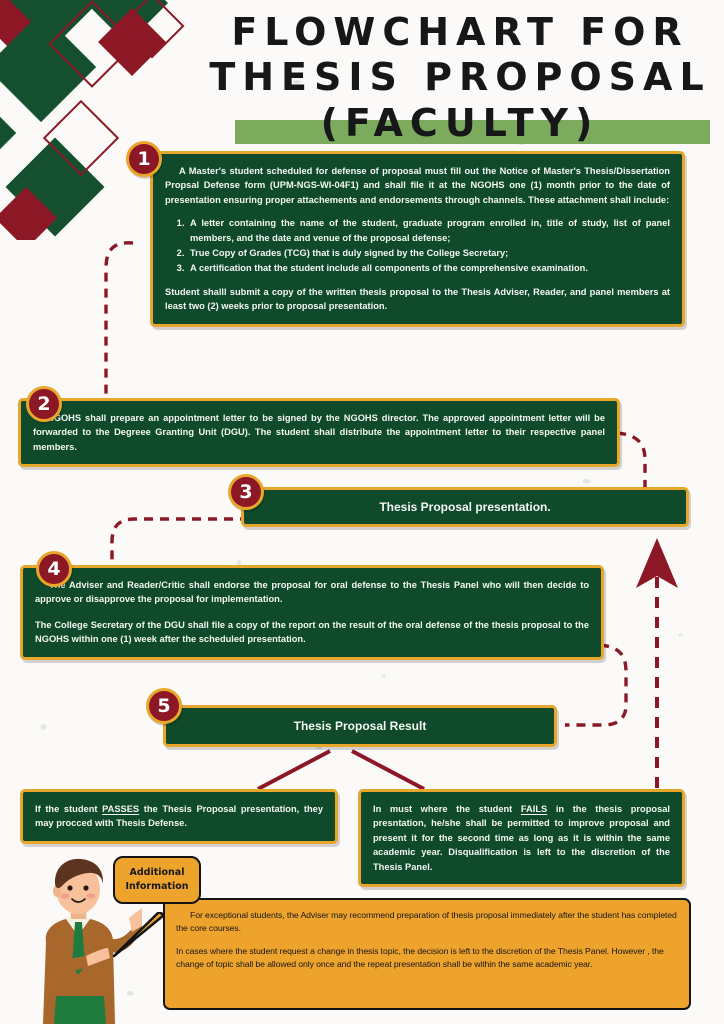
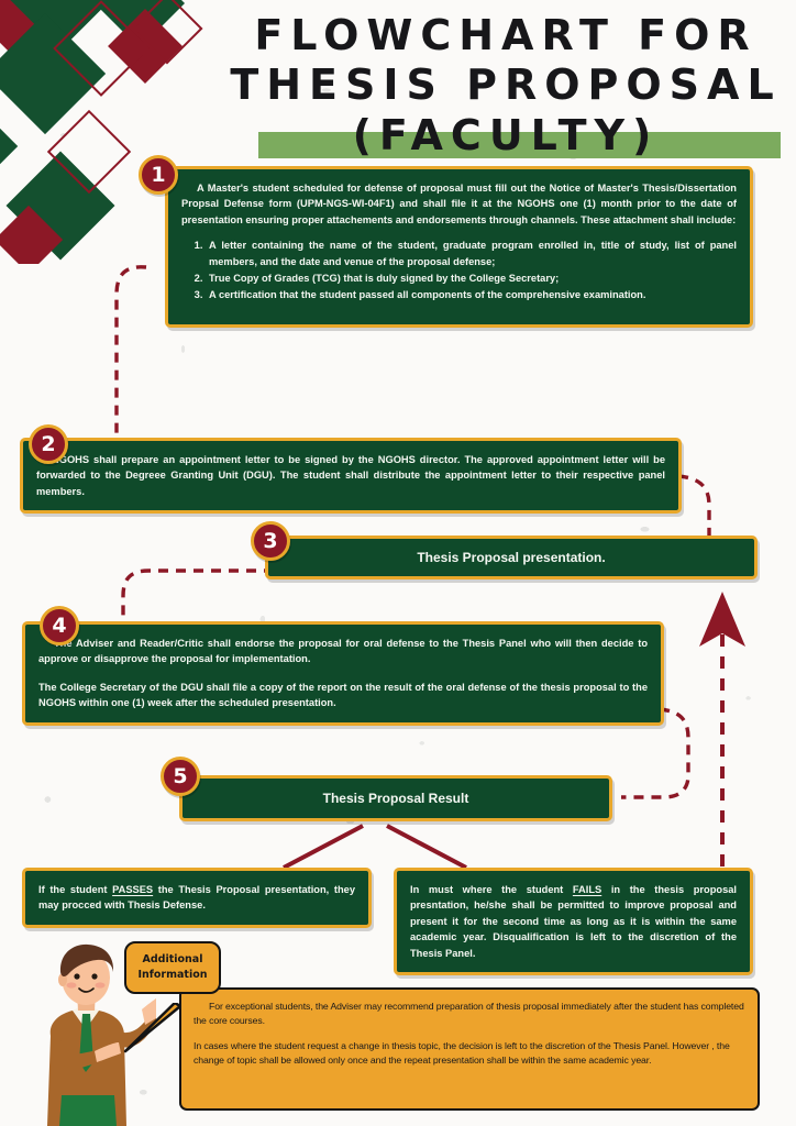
  FLOWCHART FOR
  THESIS PROPOSAL
  (FACULTY)
  1
  A Master's student scheduled for defense of proposal must fill out the Notice of Master's Thesis/Dissertation Propsal Defense form (UPM-NGS-WI-04F1) and shall file it at the NGOHS one (1) month prior to the date of presentation ensuring proper attachements and endorsements through channels. These attachment shall include:
  A letter containing the name of the student, graduate program enrolled in, title of study, list of panel members, and the date and venue of the proposal defense;
  True Copy of Grades (TCG) that is duly signed by the College Secretary;
- A certification that the student include all components of the comprehensive examination.
+ A certification that the student passed all components of the comprehensive examination.
- Student shalll submit a copy of the written thesis proposal to the Thesis Adviser, Reader, and panel members at least two (2) weeks prior to proposal presentation.
  2
  GOHS shall prepare an appointment letter to be signed by the NGOHS director. The approved appointment letter will be forwarded to the Degreee Granting Unit (DGU). The student shall distribute the appointment letter to their respective panel members.
  3
  Thesis Proposal presentation.
  4
  e Adviser and Reader/Critic shall endorse the proposal for oral defense to the Thesis Panel who will then decide to approve or disapprove the proposal for implementation.
  The College Secretary of the DGU shall file a copy of the report on the result of the oral defense of the thesis proposal to the NGOHS within one (1) week after the scheduled presentation.
  5
  Thesis Proposal Result
  If the student PASSES the Thesis Proposal presentation, they may procced with Thesis Defense.
  In must where the student FAILS in the thesis proposal presntation, he/she shall be permitted to improve proposal and present it for the second time as long as it is within the same academic year. Disqualification is left to the discretion of the Thesis Panel.
  Additional
  Information
  For exceptional students, the Adviser may recommend preparation of thesis proposal immediately after the student has completed the core courses.
  In cases where the student request a change in thesis topic, the decision is left to the discretion of the Thesis Panel. However , the change of topic shall be allowed only once and the repeat presentation shall be within the same academic year.
